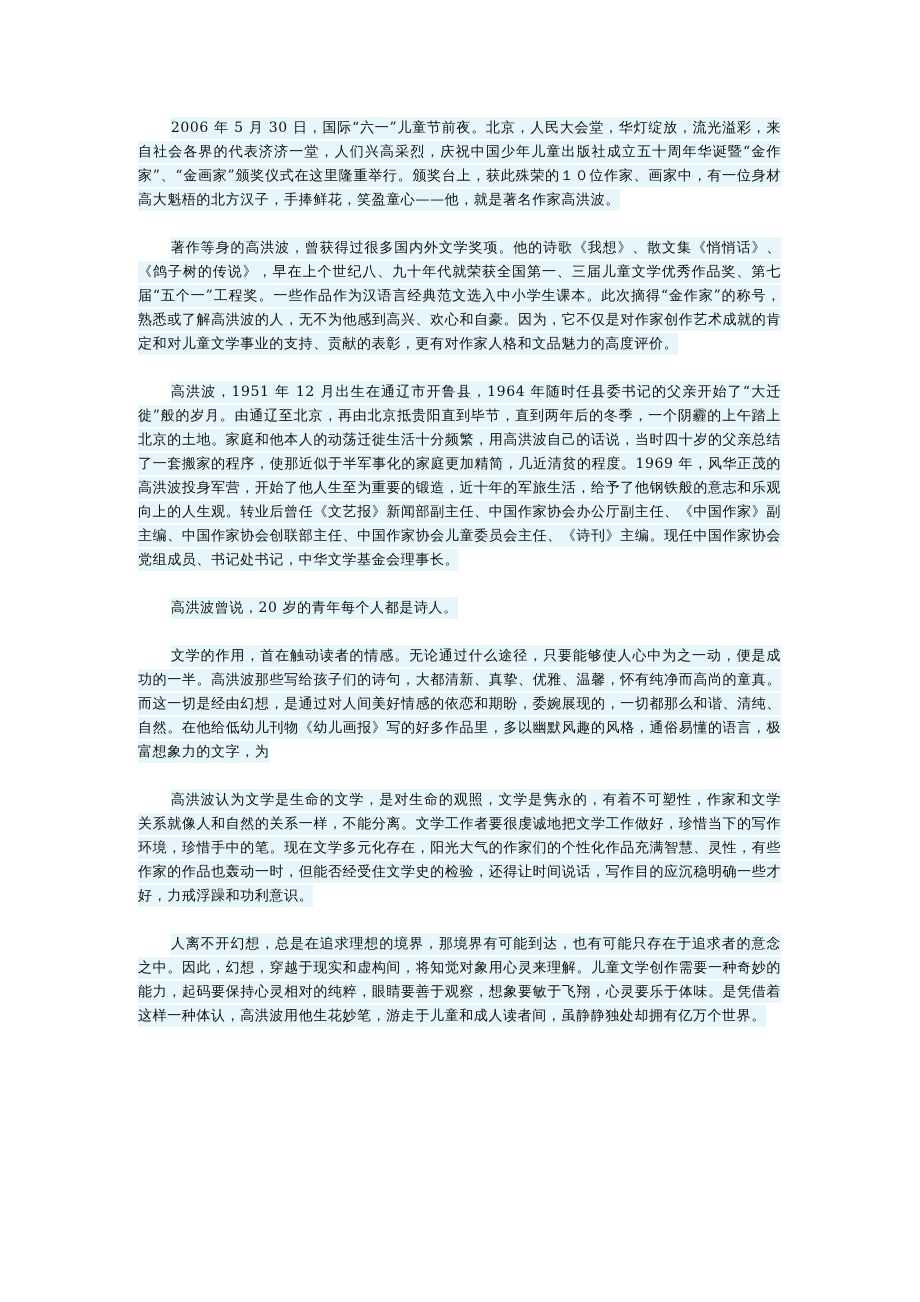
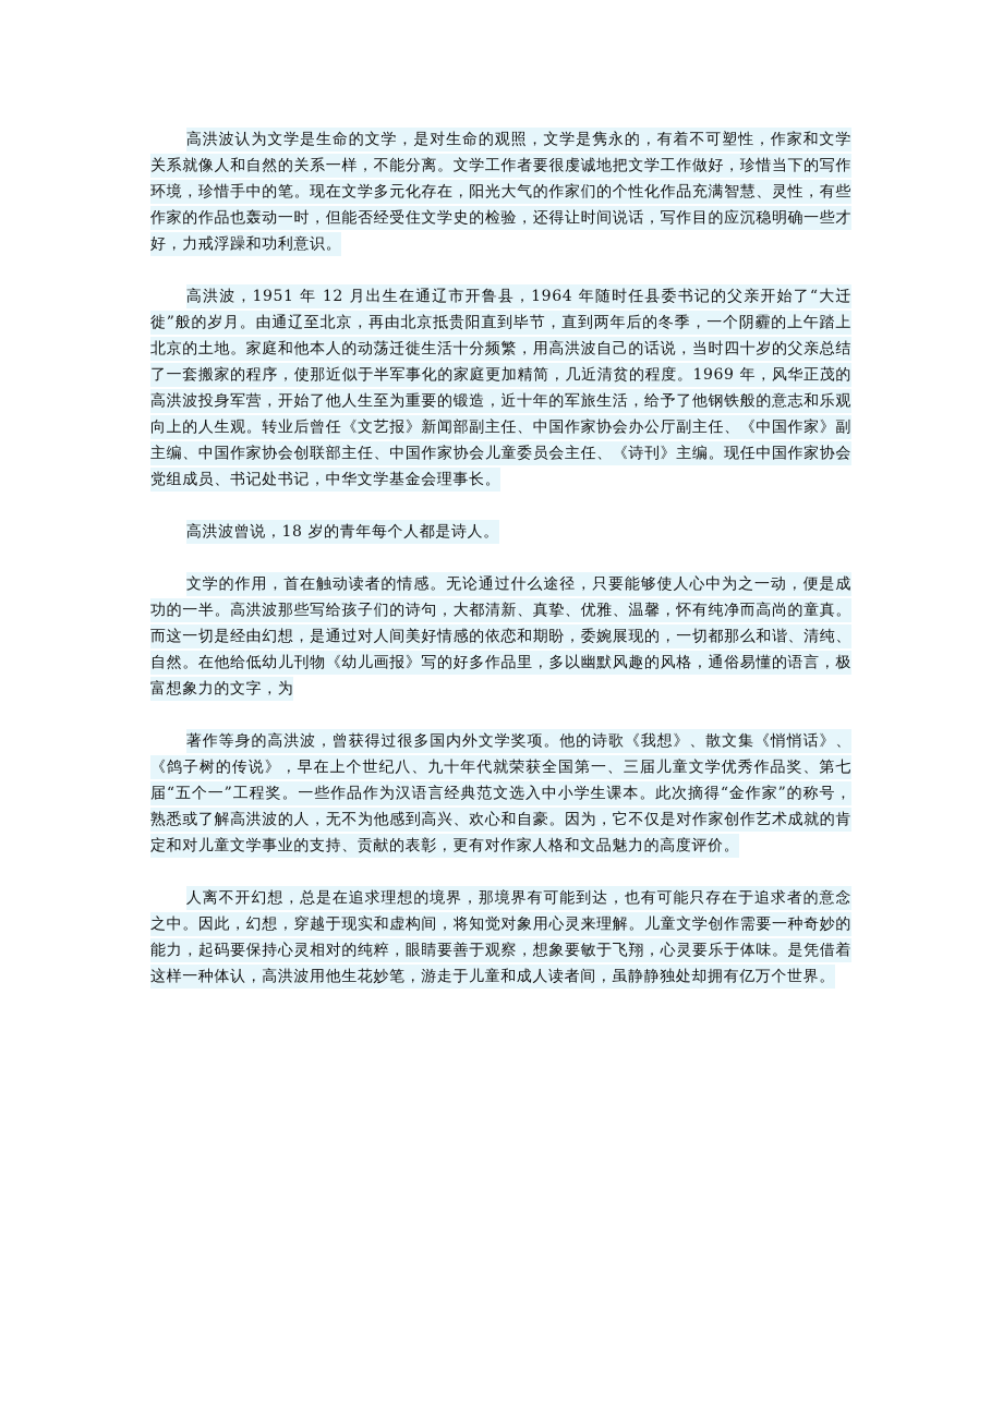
- 2006 年 5 月 30 日，国际“六一”儿童节前夜。北京，人民大会堂，华灯绽放，流光溢彩，来自社会各界的代表济济一堂，人们兴高采烈，庆祝中国少年儿童出版社成立五十周年华诞暨“金作家”、“金画家”颁奖仪式在这里隆重举行。颁奖台上，获此殊荣的１０位作家、画家中，有一位身材高大魁梧的北方汉子，手捧鲜花，笑盈童心——他，就是著名作家高洪波。
- 著作等身的高洪波，曾获得过很多国内外文学奖项。他的诗歌《我想》、散文集《悄悄话》、《鸽子树的传说》，早在上个世纪八、九十年代就荣获全国第一、三届儿童文学优秀作品奖、第七届“五个一”工程奖。一些作品作为汉语言经典范文选入中小学生课本。此次摘得“金作家”的称号，熟悉或了解高洪波的人，无不为他感到高兴、欢心和自豪。因为，它不仅是对作家创作艺术成就的肯定和对儿童文学事业的支持、贡献的表彰，更有对作家人格和文品魅力的高度评价。
+ 高洪波认为文学是生命的文学，是对生命的观照，文学是隽永的，有着不可塑性，作家和文学关系就像人和自然的关系一样，不能分离。文学工作者要很虔诚地把文学工作做好，珍惜当下的写作环境，珍惜手中的笔。现在文学多元化存在，阳光大气的作家们的个性化作品充满智慧、灵性，有些作家的作品也轰动一时，但能否经受住文学史的检验，还得让时间说话，写作目的应沉稳明确一些才好，力戒浮躁和功利意识。
  高洪波，1951 年 12 月出生在通辽市开鲁县，1964 年随时任县委书记的父亲开始了“大迁徙”般的岁月。由通辽至北京，再由北京抵贵阳直到毕节，直到两年后的冬季，一个阴霾的上午踏上北京的土地。家庭和他本人的动荡迁徙生活十分频繁，用高洪波自己的话说，当时四十岁的父亲总结了一套搬家的程序，使那近似于半军事化的家庭更加精简，几近清贫的程度。1969 年，风华正茂的高洪波投身军营，开始了他人生至为重要的锻造，近十年的军旅生活，给予了他钢铁般的意志和乐观向上的人生观。转业后曾任《文艺报》新闻部副主任、中国作家协会办公厅副主任、《中国作家》副主编、中国作家协会创联部主任、中国作家协会儿童委员会主任、《诗刊》主编。现任中国作家协会党组成员、书记处书记，中华文学基金会理事长。
- 高洪波曾说，20 岁的青年每个人都是诗人。
+ 高洪波曾说，18 岁的青年每个人都是诗人。
  文学的作用，首在触动读者的情感。无论通过什么途径，只要能够使人心中为之一动，便是成功的一半。高洪波那些写给孩子们的诗句，大都清新、真挚、优雅、温馨，怀有纯净而高尚的童真。而这一切是经由幻想，是通过对人间美好情感的依恋和期盼，委婉展现的，一切都那么和谐、清纯、自然。在他给低幼儿刊物《幼儿画报》写的好多作品里，多以幽默风趣的风格，通俗易懂的语言，极富想象力的文字，为
- 高洪波认为文学是生命的文学，是对生命的观照，文学是隽永的，有着不可塑性，作家和文学关系就像人和自然的关系一样，不能分离。文学工作者要很虔诚地把文学工作做好，珍惜当下的写作环境，珍惜手中的笔。现在文学多元化存在，阳光大气的作家们的个性化作品充满智慧、灵性，有些作家的作品也轰动一时，但能否经受住文学史的检验，还得让时间说话，写作目的应沉稳明确一些才好，力戒浮躁和功利意识。
+ 著作等身的高洪波，曾获得过很多国内外文学奖项。他的诗歌《我想》、散文集《悄悄话》、《鸽子树的传说》，早在上个世纪八、九十年代就荣获全国第一、三届儿童文学优秀作品奖、第七届“五个一”工程奖。一些作品作为汉语言经典范文选入中小学生课本。此次摘得“金作家”的称号，熟悉或了解高洪波的人，无不为他感到高兴、欢心和自豪。因为，它不仅是对作家创作艺术成就的肯定和对儿童文学事业的支持、贡献的表彰，更有对作家人格和文品魅力的高度评价。
  人离不开幻想，总是在追求理想的境界，那境界有可能到达，也有可能只存在于追求者的意念之中。因此，幻想，穿越于现实和虚构间，将知觉对象用心灵来理解。儿童文学创作需要一种奇妙的能力，起码要保持心灵相对的纯粹，眼睛要善于观察，想象要敏于飞翔，心灵要乐于体味。是凭借着这样一种体认，高洪波用他生花妙笔，游走于儿童和成人读者间，虽静静独处却拥有亿万个世界。
